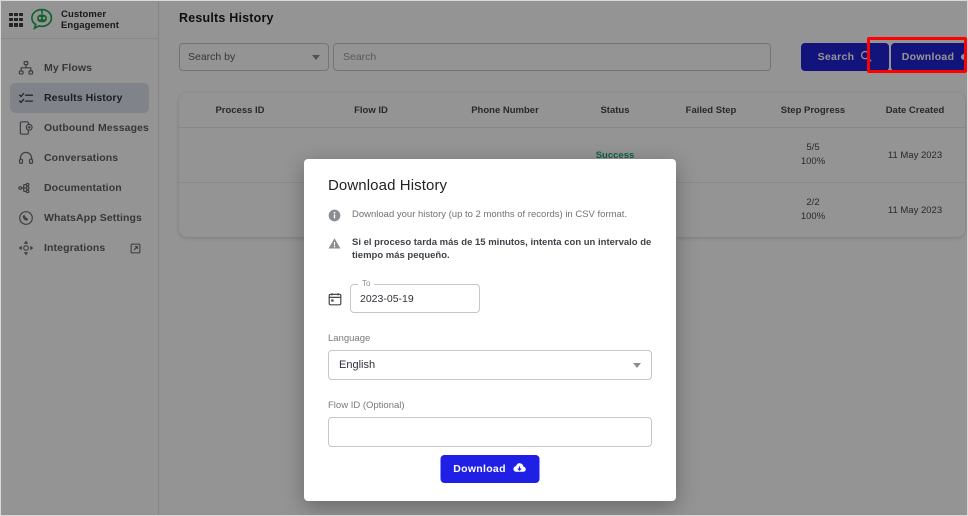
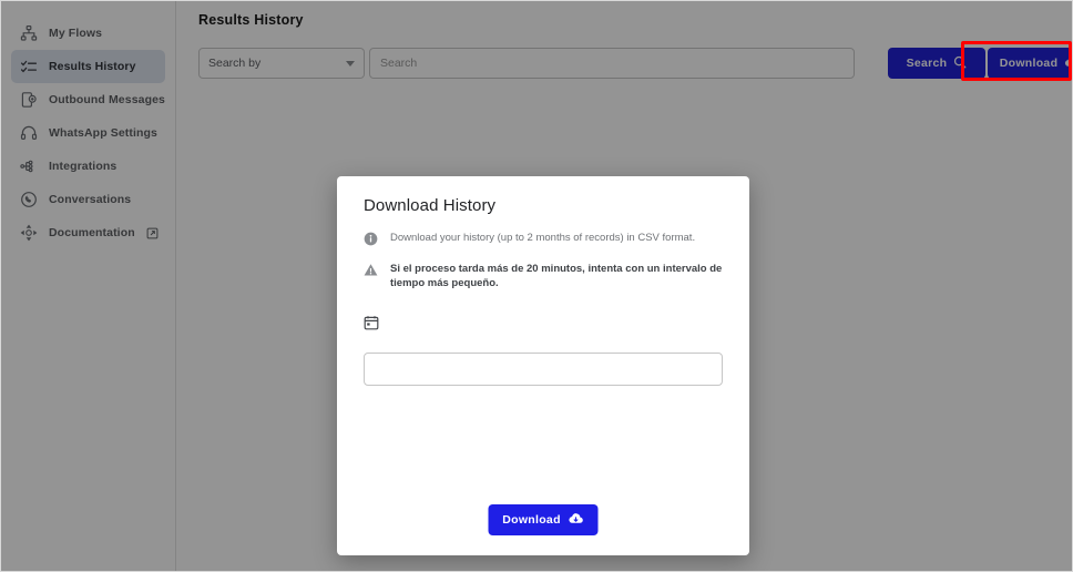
- Customer
- Engagement
  My Flows
  Results History
  Outbound Messages
- Conversations
+ WhatsApp Settings
- Documentation
+ Integrations
- WhatsApp Settings
+ Conversations
- Integrations
+ Documentation
  Results History
  Search by
  Search
  Search
  Download
- Process ID	Flow ID	Phone Number	Status	Failed Step	Step Progress	Date Created
- 			Success		5/5 100%	11 May 2023
- 					2/2 100%	11 May 2023
  Download History
  Download your history (up to 2 months of records) in CSV format.
- Si el proceso tarda más de 15 minutos, intenta con un intervalo de tiempo más pequeño.
+ Si el proceso tarda más de 20 minutos, intenta con un intervalo de tiempo más pequeño.
- To
- 2023-05-19
- Language
- English
- Flow ID (Optional)
  Download
